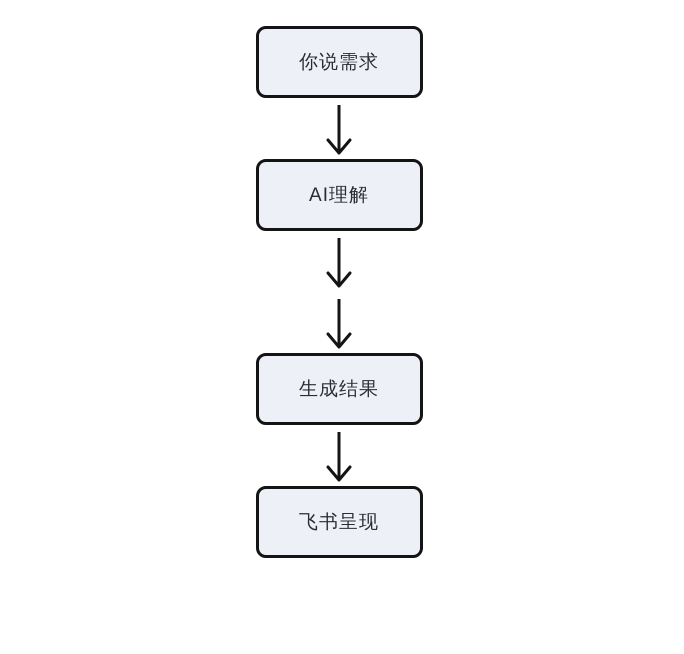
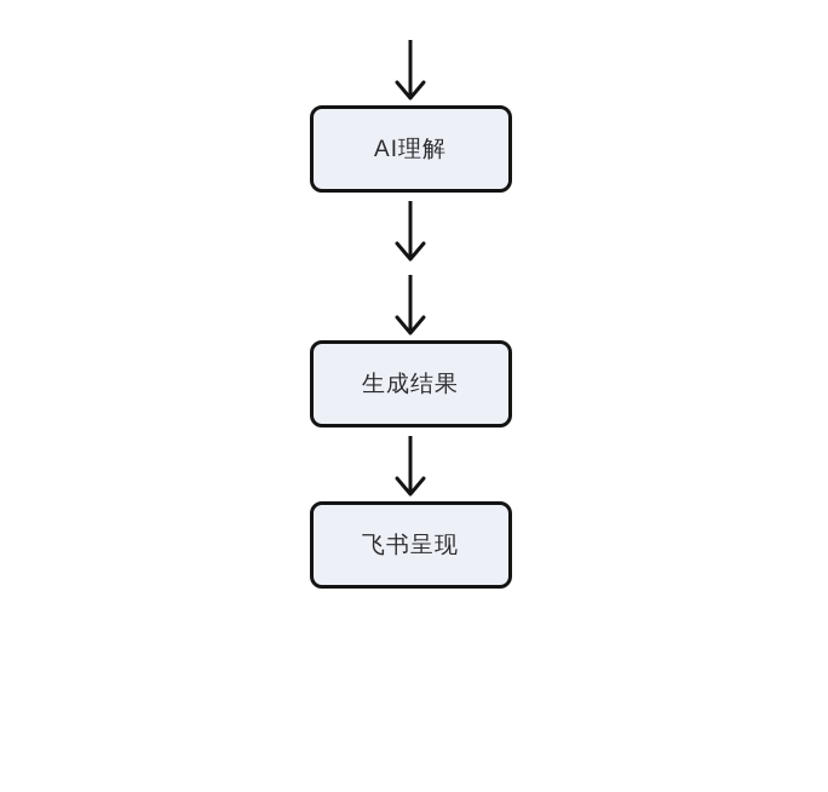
- 你说需求
  AI理解
  生成结果
  飞书呈现
